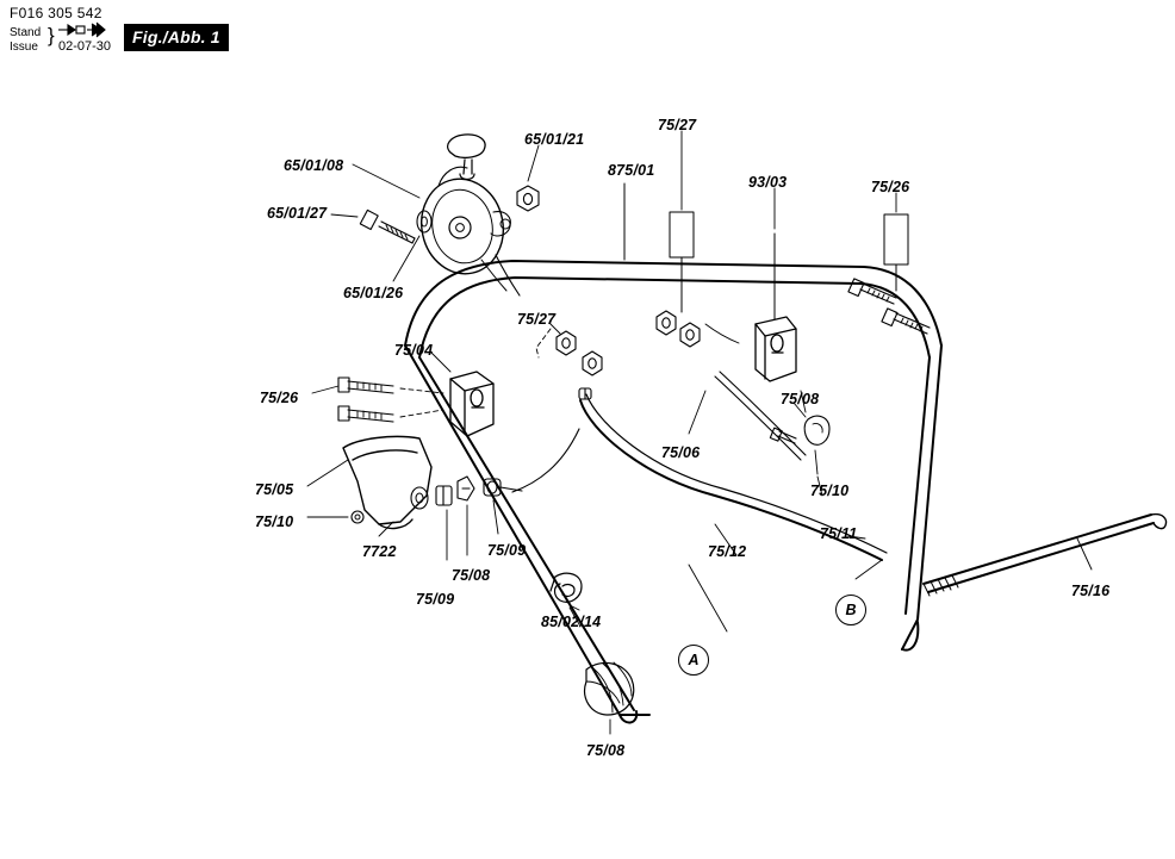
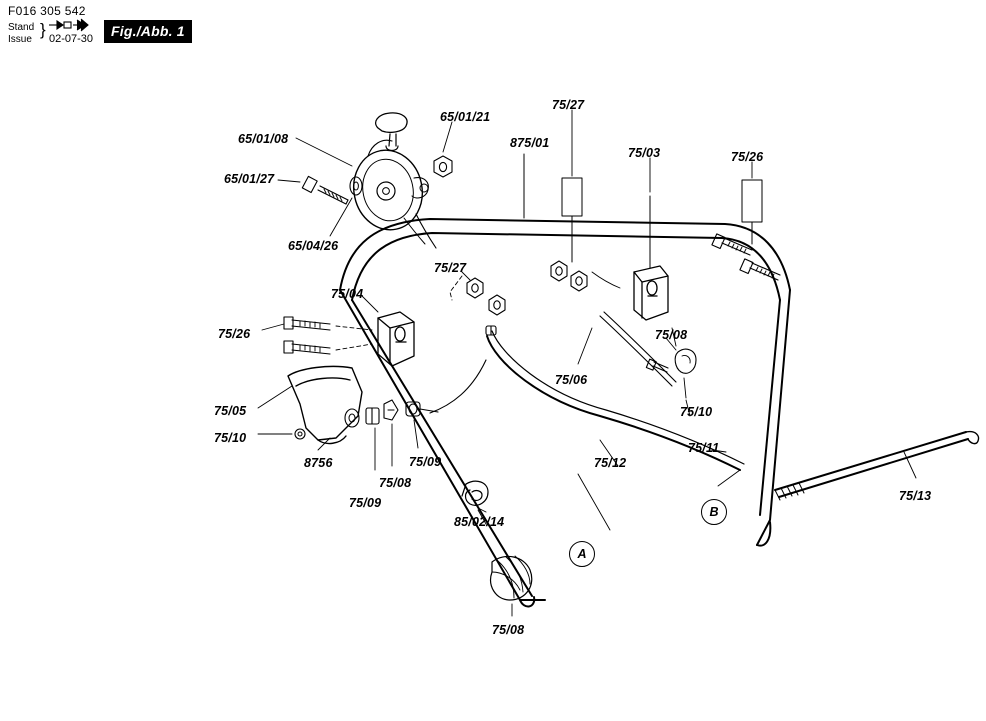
  F016 305 542
  Stand
  Issue
  }
  02-07-30
  Fig./Abb. 1
  65/01/08
  65/01/21
  65/01/27
- 65/01/26
+ 65/04/26
  75/27
  875/01
- 93/03
+ 75/03
  75/26
  75/27
  75/04
  75/26
  75/08
  75/06
  75/10
  75/05
  75/10
  75/11
- 7722
+ 8756
  75/09
  75/08
  75/12
  75/09
- 75/16
+ 75/13
  85/02/14
  75/08
  A
  B
